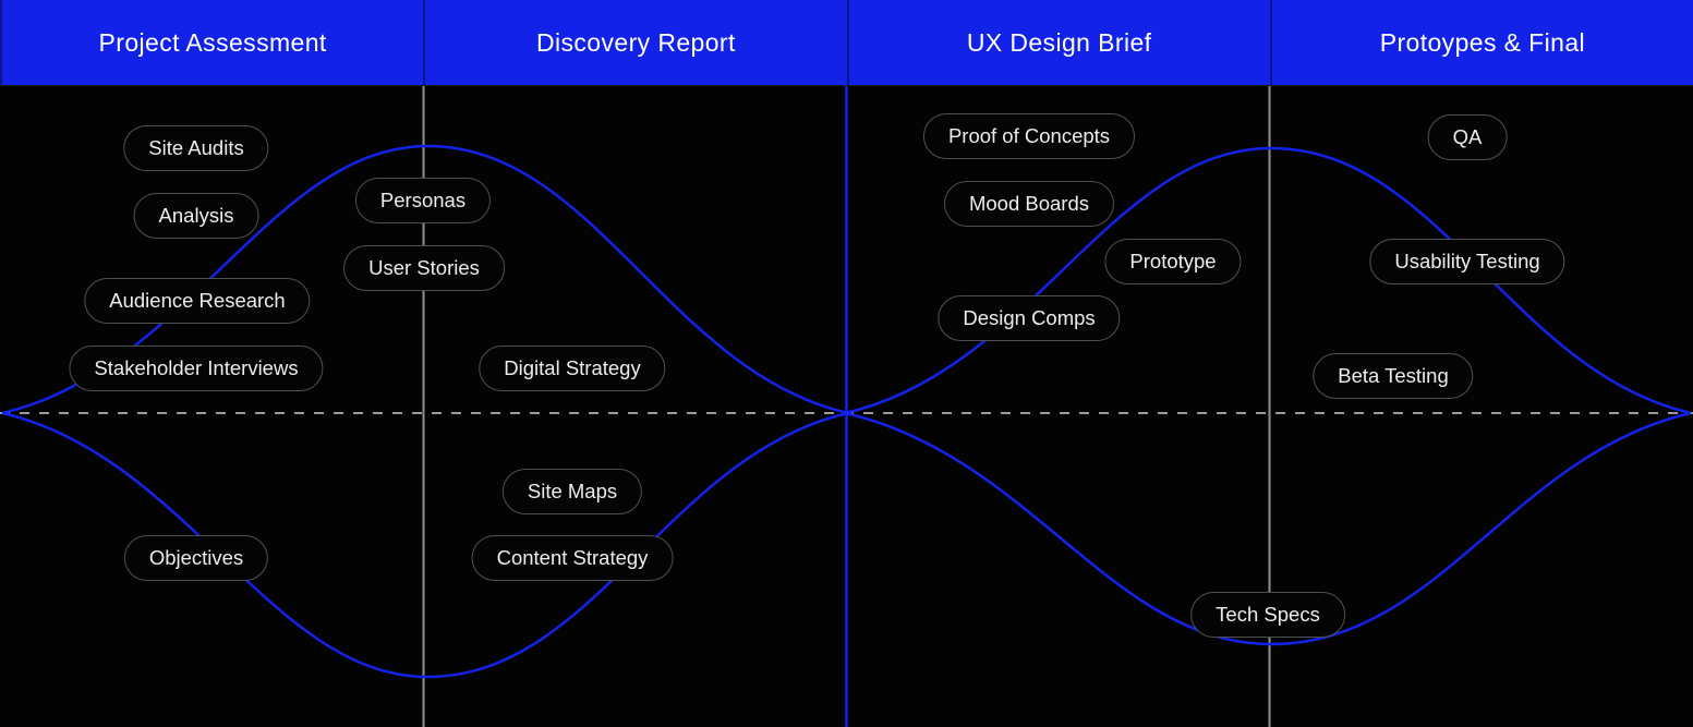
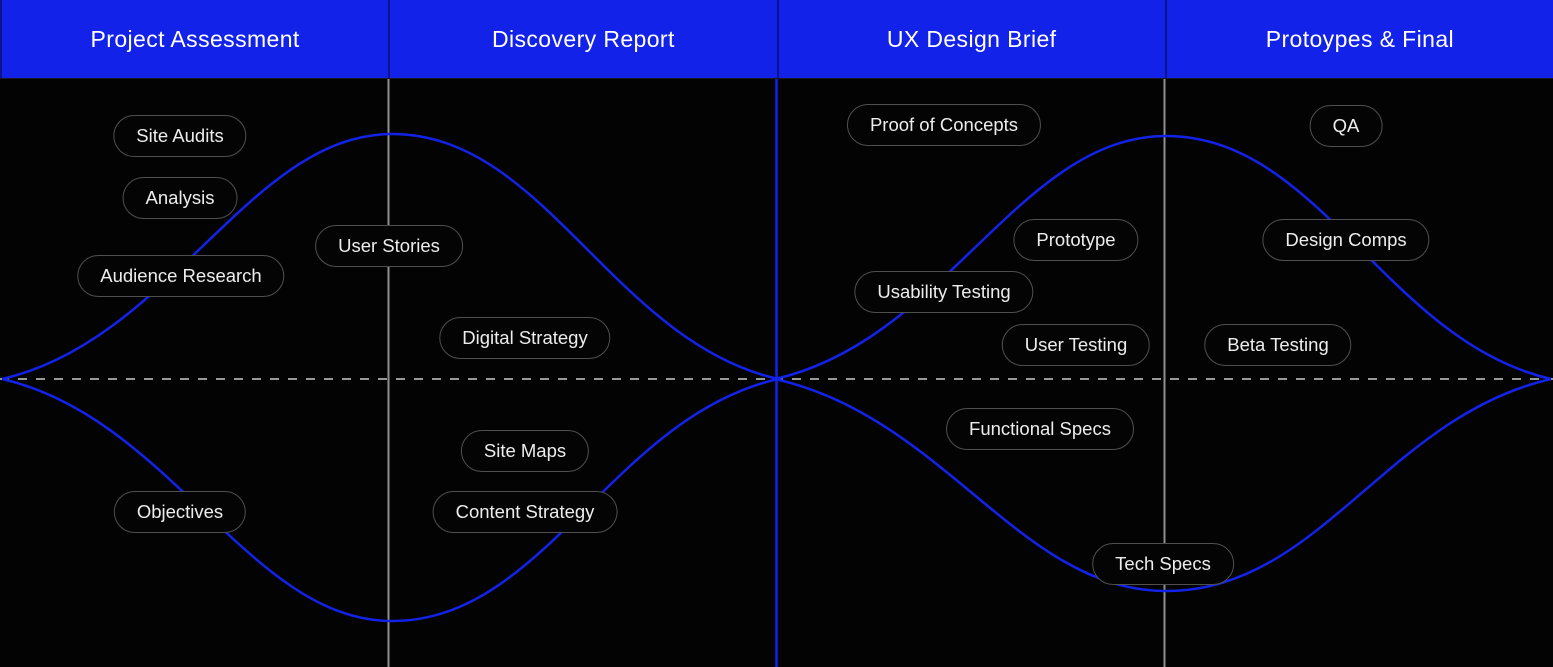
  Project Assessment
  Discovery Report
  UX Design Brief
  Protoypes & Final
  Site Audits
  Analysis
  Audience Research
- Stakeholder Interviews
  Objectives
- Personas
  User Stories
  Digital Strategy
  Site Maps
  Content Strategy
  Proof of Concepts
- Mood Boards
  Prototype
- Design Comps
+ Usability Testing
+ User Testing
+ Functional Specs
  Tech Specs
  QA
- Usability Testing
+ Design Comps
  Beta Testing
